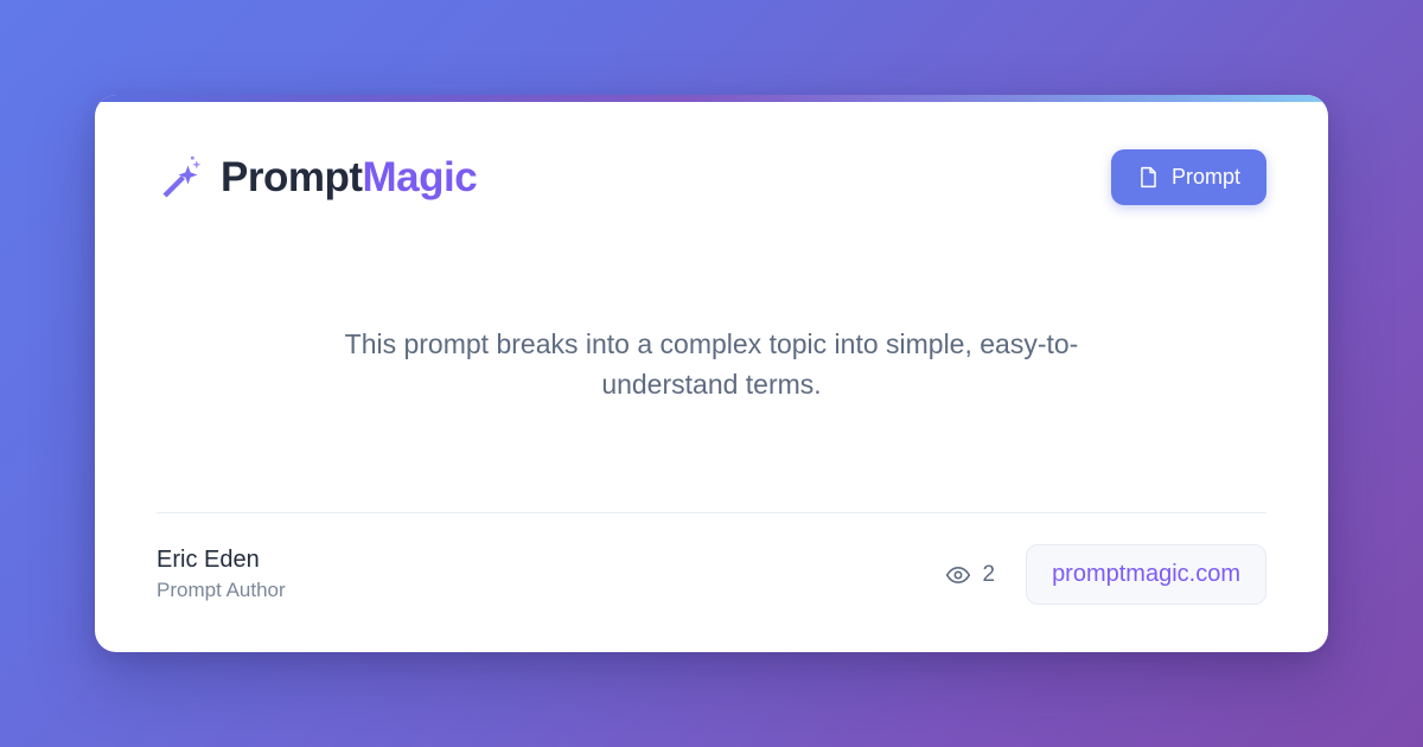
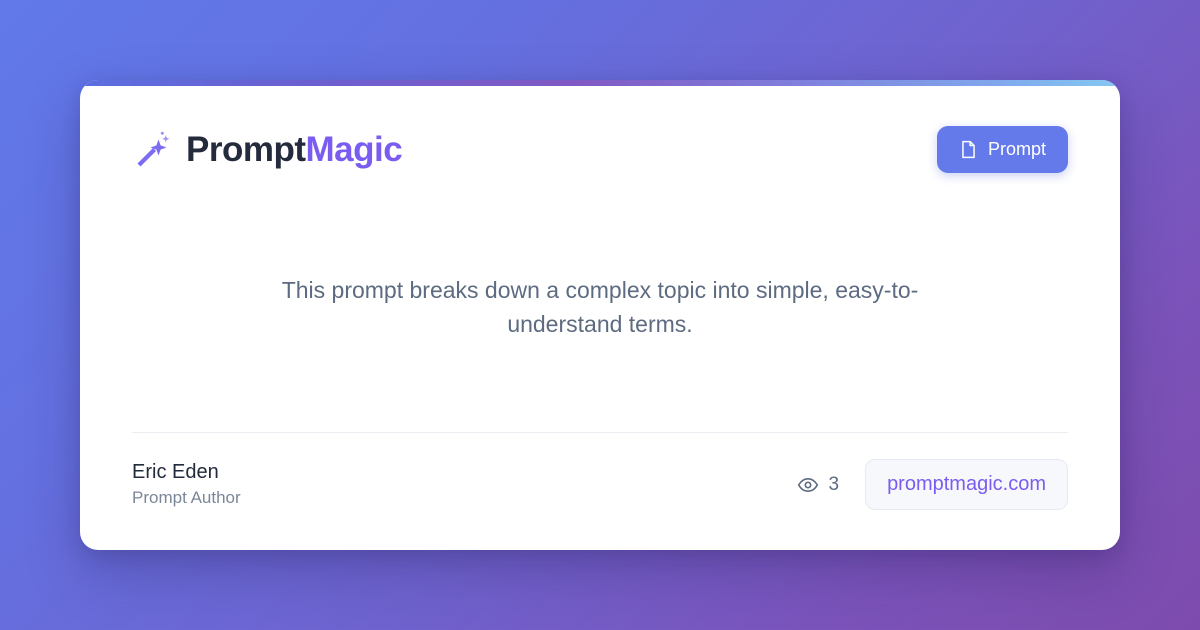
  PromptMagic
  Prompt
- This prompt breaks into a complex topic into simple, easy-to-understand terms.
+ This prompt breaks down a complex topic into simple, easy-to-understand terms.
  Eric Eden
  Prompt Author
- 2
+ 3
  promptmagic.com
